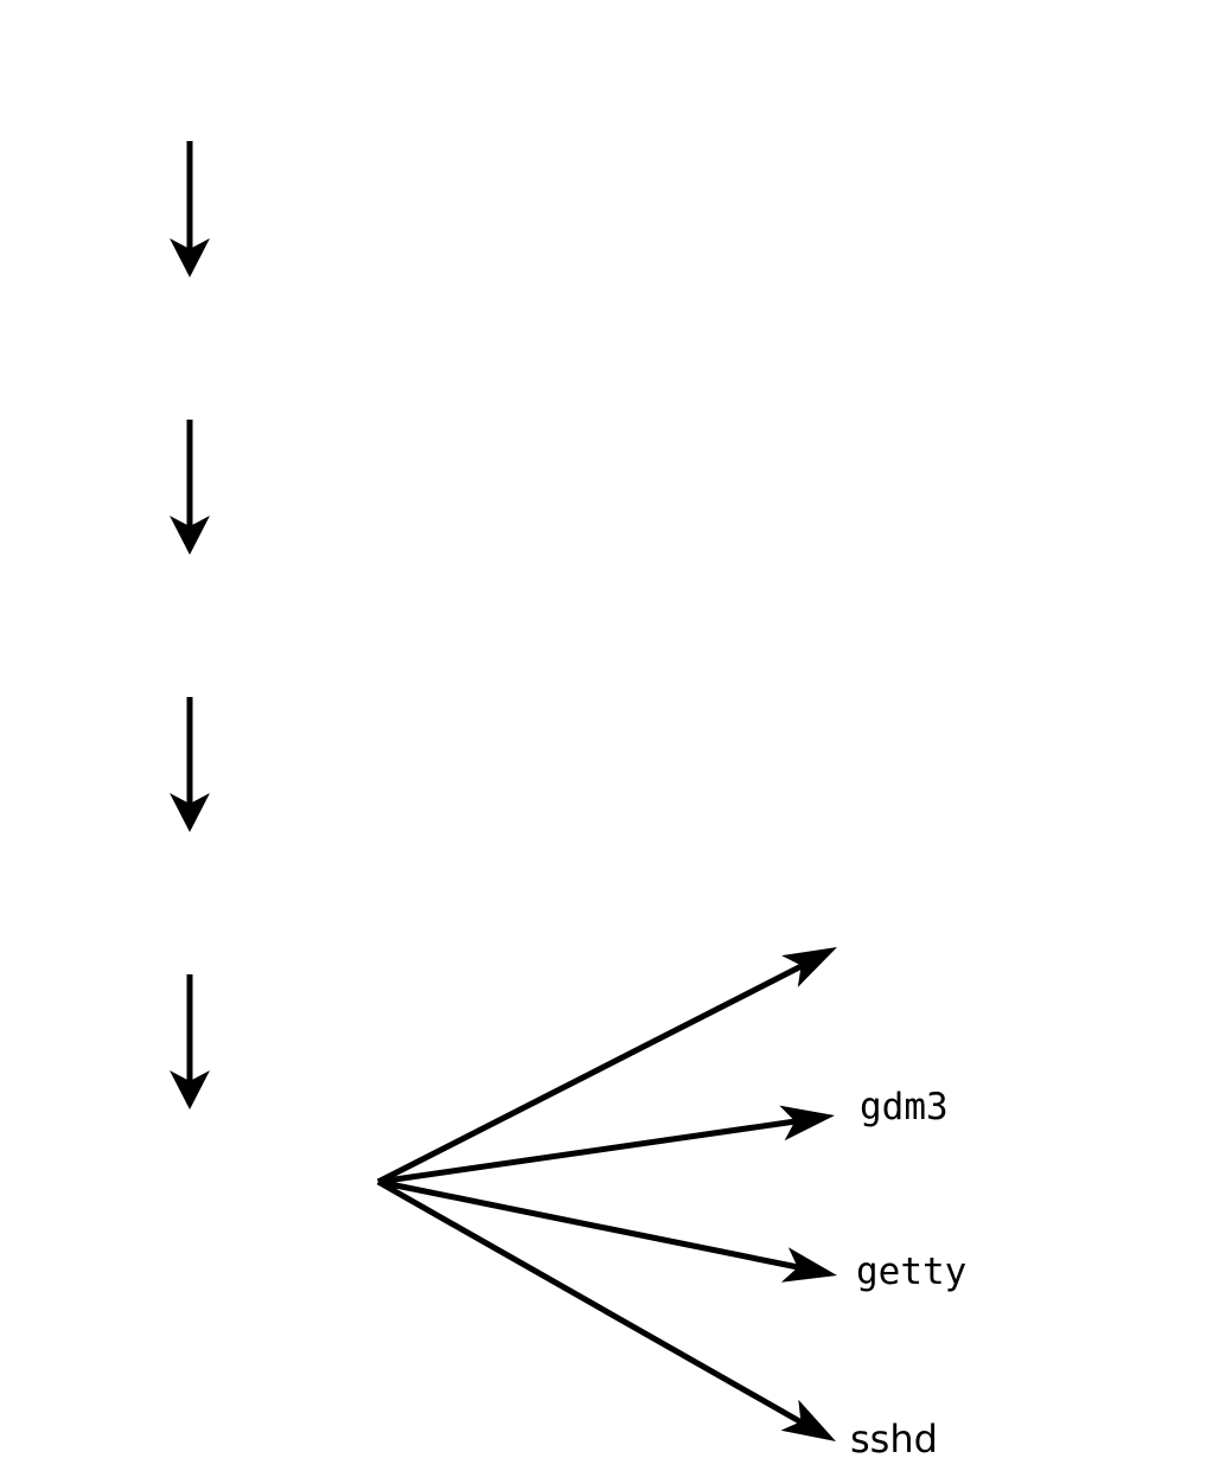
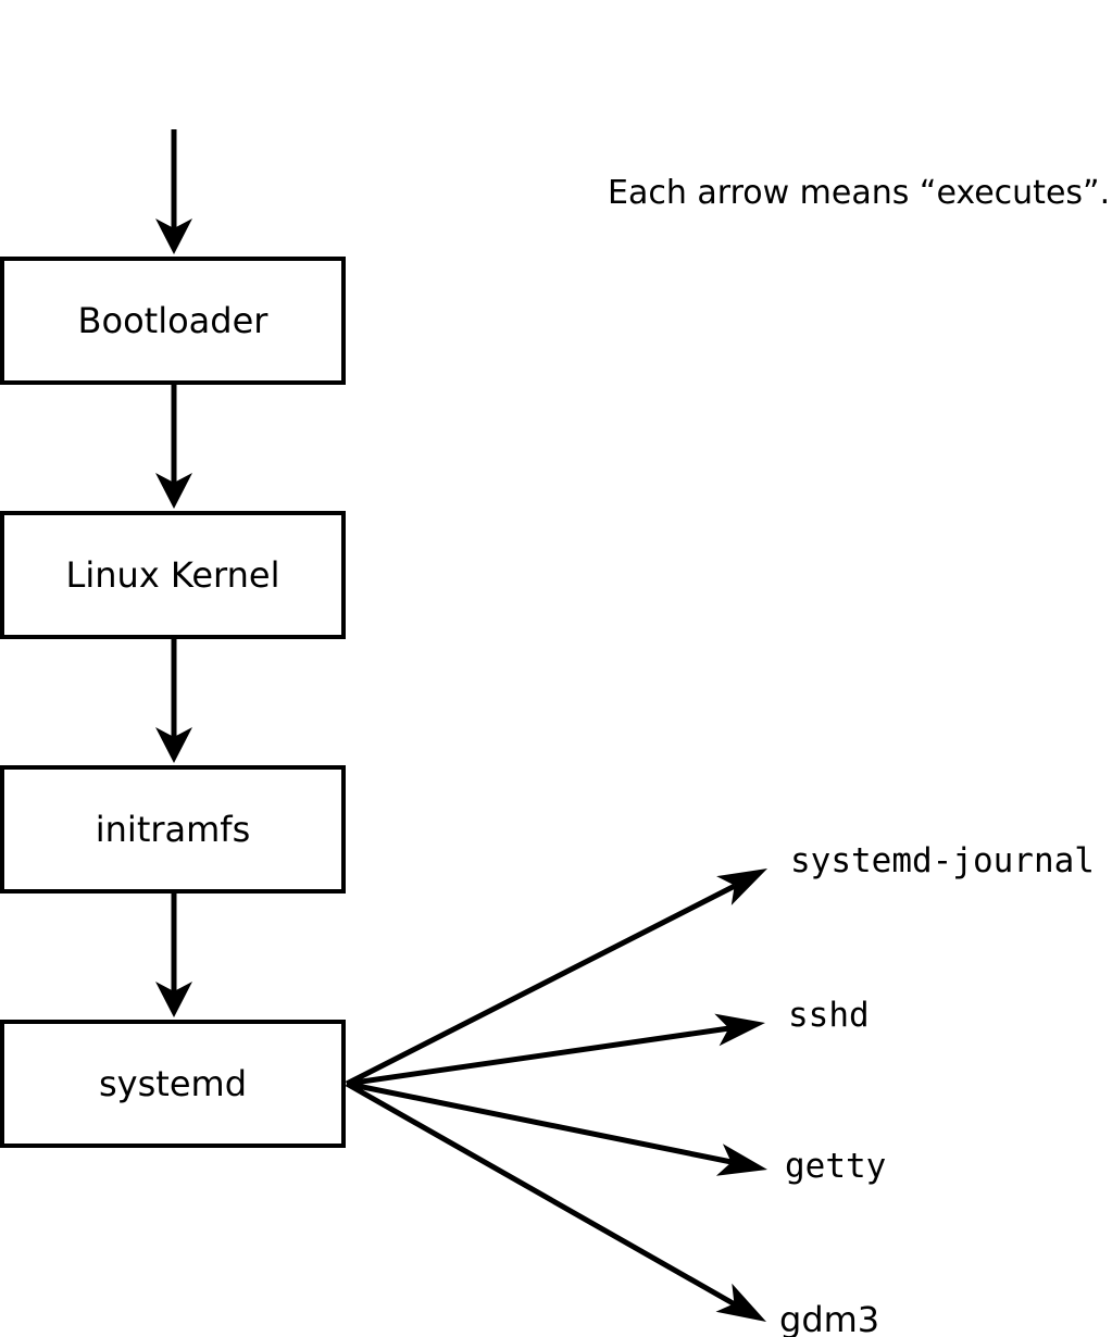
+ Bootloader
+ Linux Kernel
+ initramfs
+ systemd
+ Each arrow means “executes”.
+ systemd-journal
- gdm3
+ sshd
  getty
- sshd
+ gdm3
